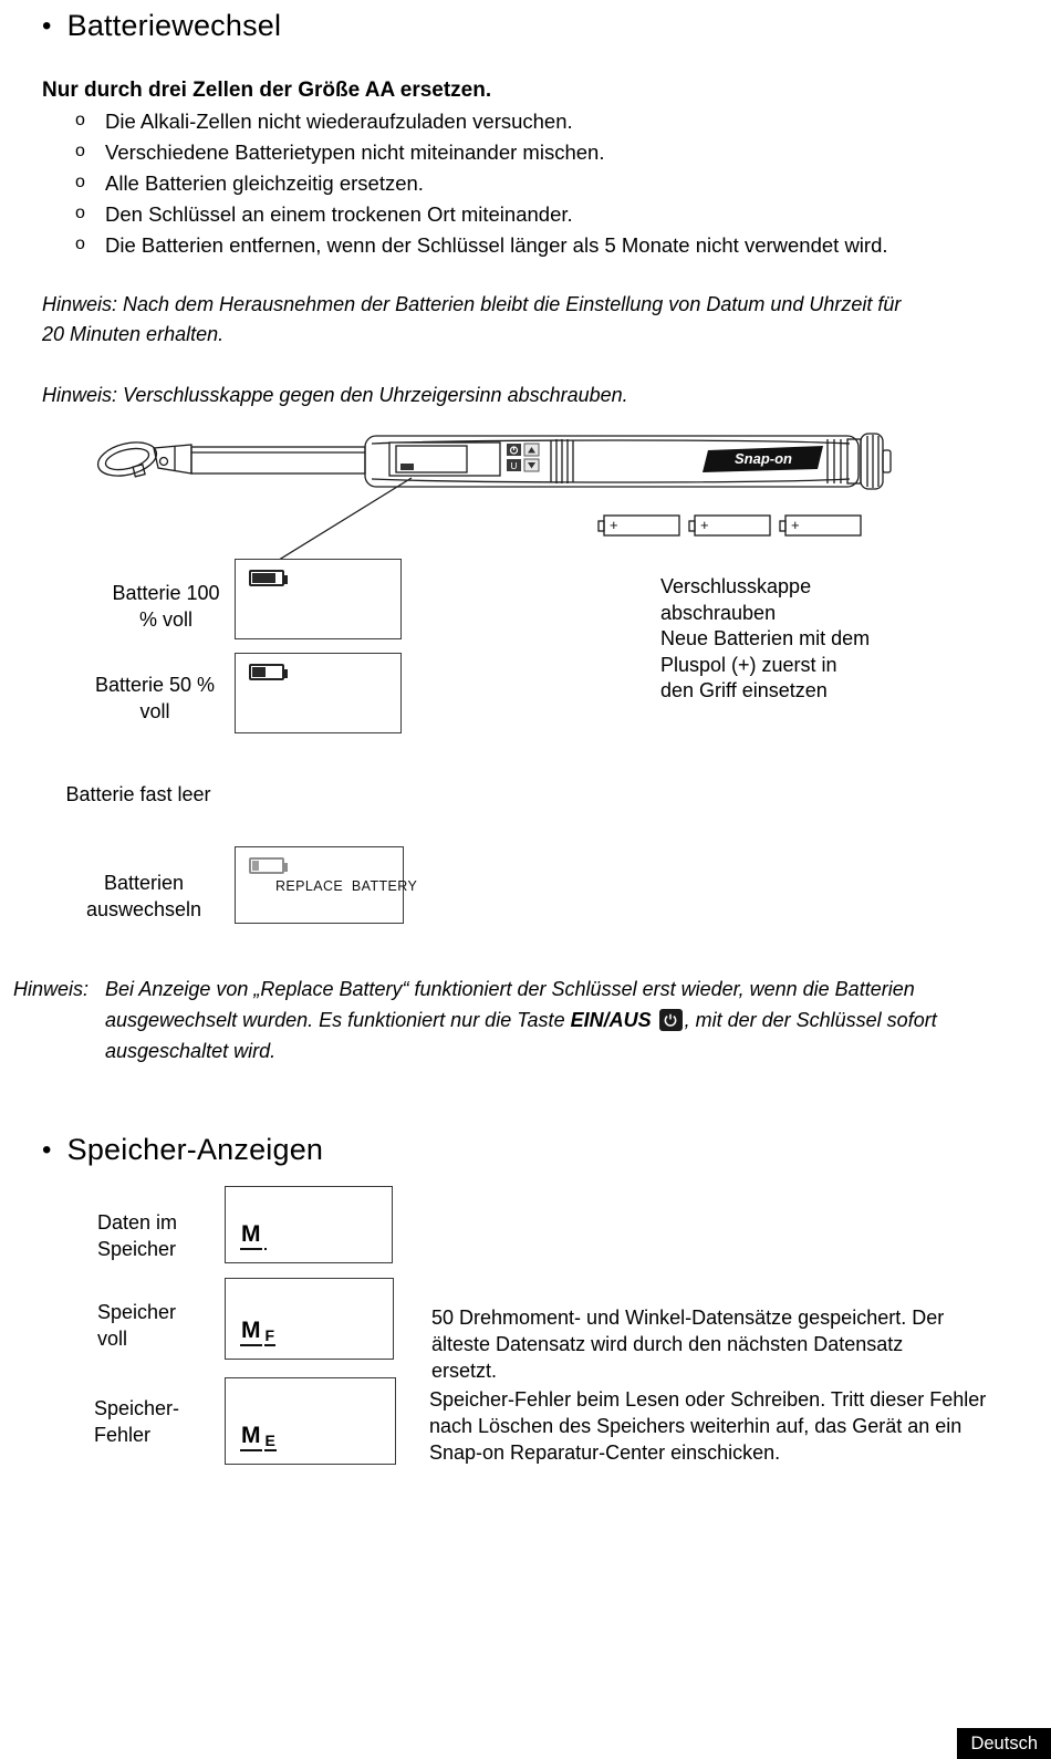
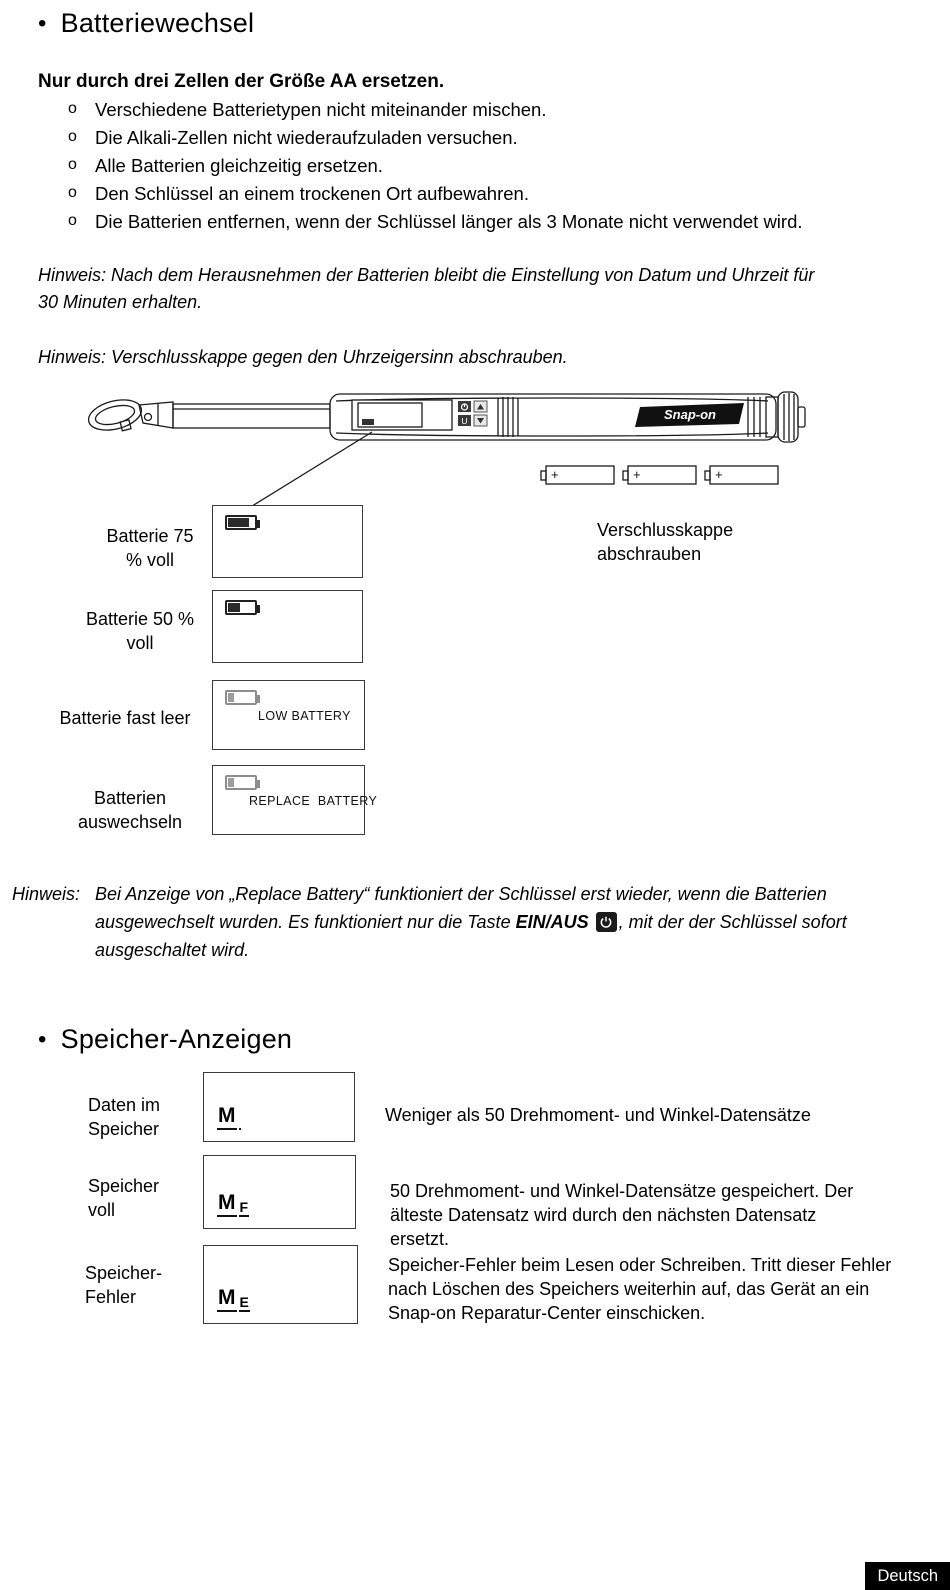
  •
  Batteriewechsel
  Nur durch drei Zellen der Größe AA ersetzen.
  o
- Die Alkali-Zellen nicht wiederaufzuladen versuchen.
+ Verschiedene Batterietypen nicht miteinander mischen.
  o
- Verschiedene Batterietypen nicht miteinander mischen.
+ Die Alkali-Zellen nicht wiederaufzuladen versuchen.
  o
  Alle Batterien gleichzeitig ersetzen.
  o
- Den Schlüssel an einem trockenen Ort miteinander.
+ Den Schlüssel an einem trockenen Ort aufbewahren.
  o
- Die Batterien entfernen, wenn der Schlüssel länger als 5 Monate nicht verwendet wird.
+ Die Batterien entfernen, wenn der Schlüssel länger als 3 Monate nicht verwendet wird.
- Hinweis: Nach dem Herausnehmen der Batterien bleibt die Einstellung von Datum und Uhrzeit für 20 Minuten erhalten.
+ Hinweis: Nach dem Herausnehmen der Batterien bleibt die Einstellung von Datum und Uhrzeit für 30 Minuten erhalten.
  Hinweis: Verschlusskappe gegen den Uhrzeigersinn abschrauben.
  U
  Snap-on
  +
  +
  +
- Batterie 100 % voll
+ Batterie 75 % voll
  Batterie 50 % voll
  Verschlusskappe abschrauben
- Neue Batterien mit dem Pluspol (+) zuerst in den Griff einsetzen
  Batterie fast leer
+ LOW BATTERY
  Batterien auswechseln
  REPLACE BATTERY
  Hinweis:
  Bei Anzeige von „Replace Battery“ funktioniert der Schlüssel erst wieder, wenn die Batterien ausgewechselt wurden. Es funktioniert nur die Taste EIN/AUS , mit der der Schlüssel sofort ausgeschaltet wird.
  •
  Speicher-Anzeigen
  Daten im Speicher
  M
+ Weniger als 50 Drehmoment- und Winkel-Datensätze
  Speicher voll
  M F
  50 Drehmoment- und Winkel-Datensätze gespeichert. Der älteste Datensatz wird durch den nächsten Datensatz ersetzt.
  Speicher-Fehler
  M E
  Speicher-Fehler beim Lesen oder Schreiben. Tritt dieser Fehler nach Löschen des Speichers weiterhin auf, das Gerät an ein Snap-on Reparatur-Center einschicken.
  Deutsch
